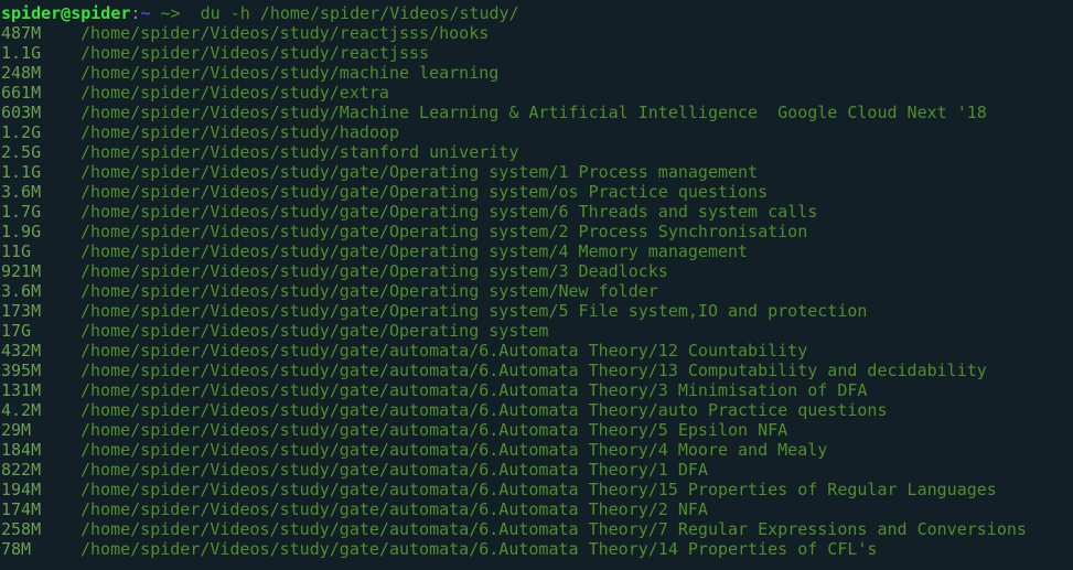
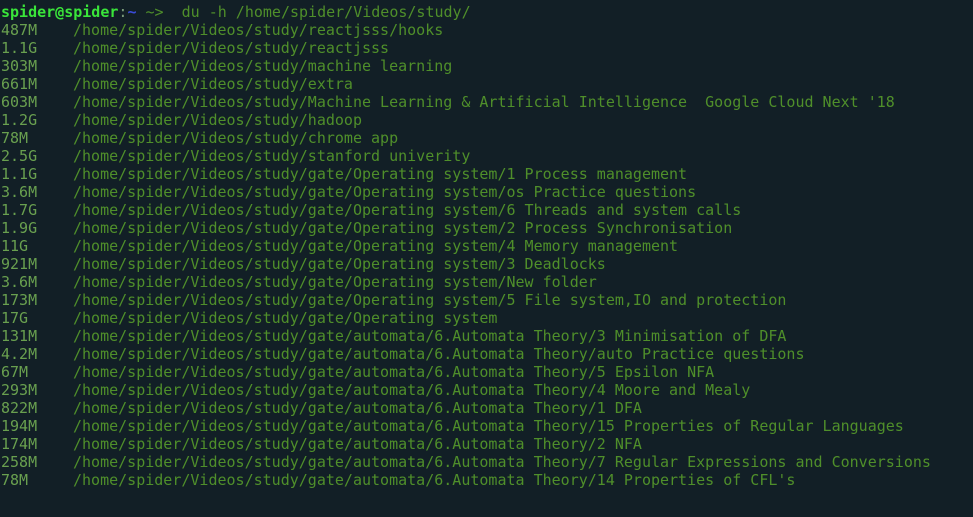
  spider@spider:~ ~> du -h /home/spider/Videos/study/
  487M /home/spider/Videos/study/reactjsss/hooks
  1.1G /home/spider/Videos/study/reactjsss
- 248M /home/spider/Videos/study/machine learning
+ 303M /home/spider/Videos/study/machine learning
  661M /home/spider/Videos/study/extra
  603M /home/spider/Videos/study/Machine Learning & Artificial Intelligence Google Cloud Next '18
  1.2G /home/spider/Videos/study/hadoop
+ 78M /home/spider/Videos/study/chrome app
  2.5G /home/spider/Videos/study/stanford univerity
  1.1G /home/spider/Videos/study/gate/Operating system/1 Process management
  3.6M /home/spider/Videos/study/gate/Operating system/os Practice questions
  1.7G /home/spider/Videos/study/gate/Operating system/6 Threads and system calls
  1.9G /home/spider/Videos/study/gate/Operating system/2 Process Synchronisation
  11G /home/spider/Videos/study/gate/Operating system/4 Memory management
  921M /home/spider/Videos/study/gate/Operating system/3 Deadlocks
  3.6M /home/spider/Videos/study/gate/Operating system/New folder
  173M /home/spider/Videos/study/gate/Operating system/5 File system,IO and protection
  17G /home/spider/Videos/study/gate/Operating system
- 432M /home/spider/Videos/study/gate/automata/6.Automata Theory/12 Countability
- 395M /home/spider/Videos/study/gate/automata/6.Automata Theory/13 Computability and decidability
  131M /home/spider/Videos/study/gate/automata/6.Automata Theory/3 Minimisation of DFA
  4.2M /home/spider/Videos/study/gate/automata/6.Automata Theory/auto Practice questions
- 29M /home/spider/Videos/study/gate/automata/6.Automata Theory/5 Epsilon NFA
+ 67M /home/spider/Videos/study/gate/automata/6.Automata Theory/5 Epsilon NFA
- 184M /home/spider/Videos/study/gate/automata/6.Automata Theory/4 Moore and Mealy
+ 293M /home/spider/Videos/study/gate/automata/6.Automata Theory/4 Moore and Mealy
  822M /home/spider/Videos/study/gate/automata/6.Automata Theory/1 DFA
  194M /home/spider/Videos/study/gate/automata/6.Automata Theory/15 Properties of Regular Languages
  174M /home/spider/Videos/study/gate/automata/6.Automata Theory/2 NFA
  258M /home/spider/Videos/study/gate/automata/6.Automata Theory/7 Regular Expressions and Conversions
  78M /home/spider/Videos/study/gate/automata/6.Automata Theory/14 Properties of CFL's
